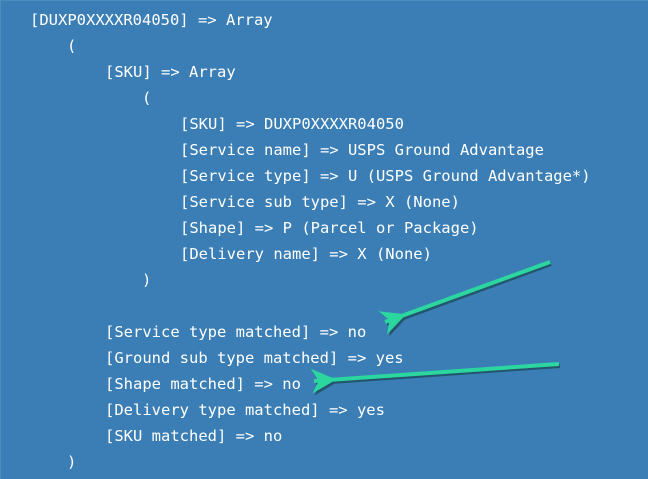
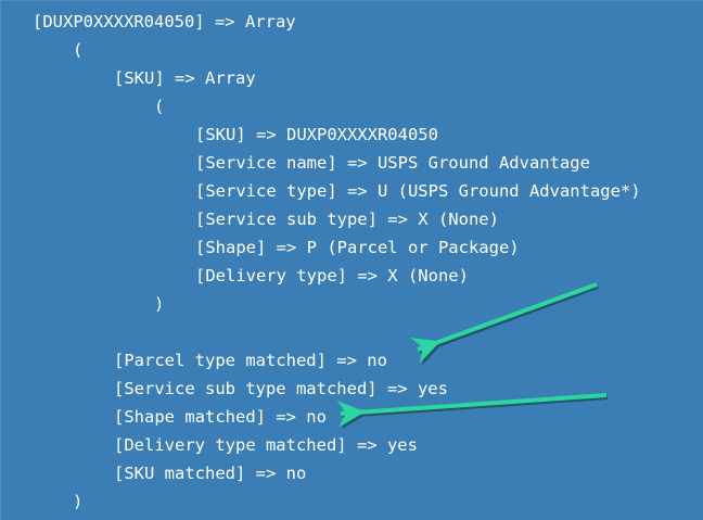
  [DUXP0XXXXR04050] => Array
  (
  [SKU] => Array
  (
  [SKU] => DUXP0XXXXR04050
  [Service name] => USPS Ground Advantage
  [Service type] => U (USPS Ground Advantage*)
  [Service sub type] => X (None)
  [Shape] => P (Parcel or Package)
- [Delivery name] => X (None)
+ [Delivery type] => X (None)
  )
- [Service type matched] => no
+ [Parcel type matched] => no
- [Ground sub type matched] => yes
+ [Service sub type matched] => yes
  [Shape matched] => no
  [Delivery type matched] => yes
  [SKU matched] => no
  )
